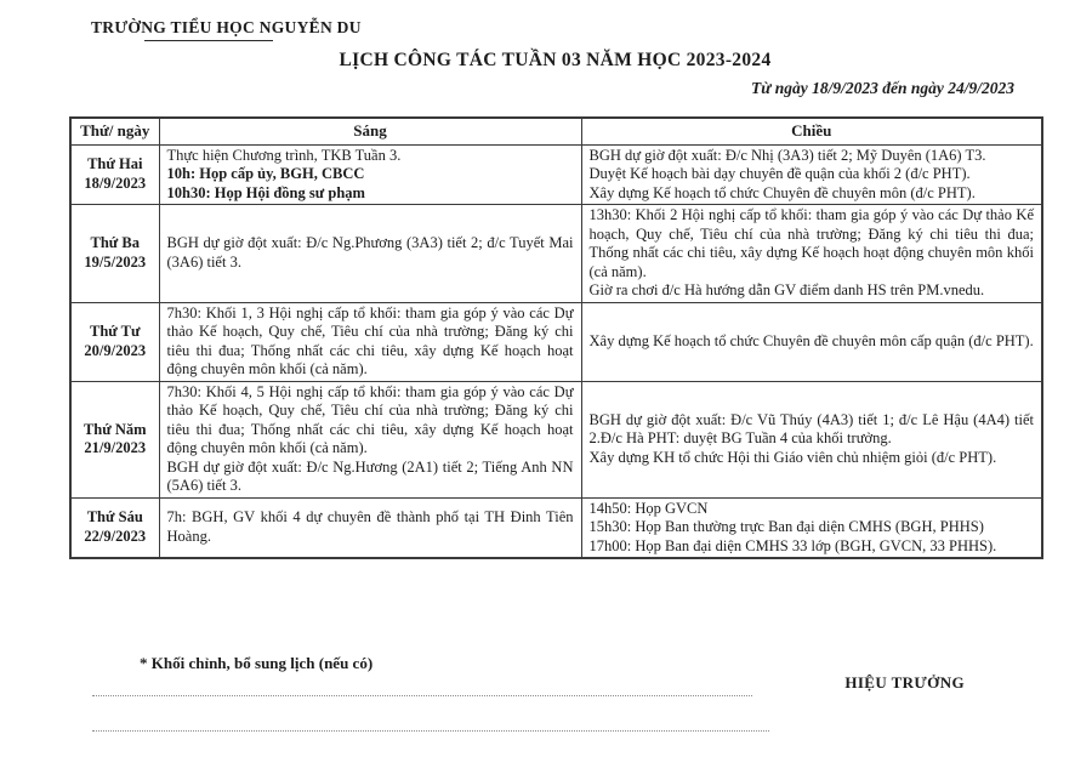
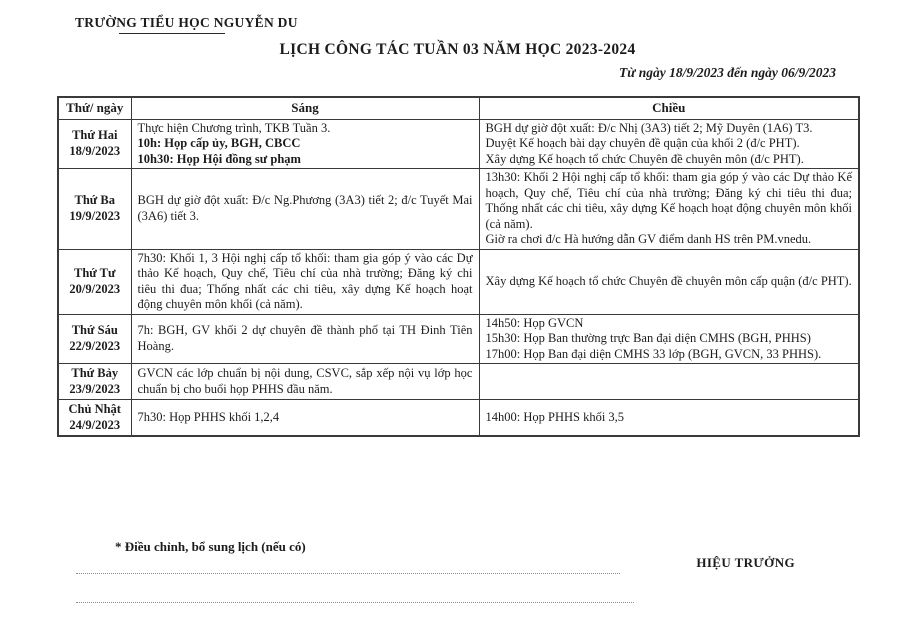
  TRƯỜNG TIỂU HỌC NGUYỄN DU
  LỊCH CÔNG TÁC TUẦN 03 NĂM HỌC 2023-2024
- Từ ngày 18/9/2023 đến ngày 24/9/2023
+ Từ ngày 18/9/2023 đến ngày 06/9/2023
  Thứ/ ngày	Sáng	Chiều
  Thứ Hai18/9/2023	Thực hiện Chương trình, TKB Tuần 3.10h: Họp cấp ủy, BGH, CBCC10h30: Họp Hội đồng sư phạm	BGH dự giờ đột xuất: Đ/c Nhị (3A3) tiết 2; Mỹ Duyên (1A6) T3.Duyệt Kế hoạch bài dạy chuyên đề quận của khối 2 (đ/c PHT).Xây dựng Kế hoạch tổ chức Chuyên đề chuyên môn (đ/c PHT).
- Thứ Ba19/5/2023	BGH dự giờ đột xuất: Đ/c Ng.Phương (3A3) tiết 2; đ/c Tuyết Mai (3A6) tiết 3.	13h30: Khối 2 Hội nghị cấp tổ khối: tham gia góp ý vào các Dự thảo Kế hoạch, Quy chế, Tiêu chí của nhà trường; Đăng ký chi tiêu thi đua; Thống nhất các chi tiêu, xây dựng Kế hoạch hoạt động chuyên môn khối (cả năm).Giờ ra chơi đ/c Hà hướng dẫn GV điểm danh HS trên PM.vnedu.
+ Thứ Ba19/9/2023	BGH dự giờ đột xuất: Đ/c Ng.Phương (3A3) tiết 2; đ/c Tuyết Mai (3A6) tiết 3.	13h30: Khối 2 Hội nghị cấp tổ khối: tham gia góp ý vào các Dự thảo Kế hoạch, Quy chế, Tiêu chí của nhà trường; Đăng ký chi tiêu thi đua; Thống nhất các chi tiêu, xây dựng Kế hoạch hoạt động chuyên môn khối (cả năm).Giờ ra chơi đ/c Hà hướng dẫn GV điểm danh HS trên PM.vnedu.
  Thứ Tư20/9/2023	7h30: Khối 1, 3 Hội nghị cấp tổ khối: tham gia góp ý vào các Dự thảo Kế hoạch, Quy chế, Tiêu chí của nhà trường; Đăng ký chi tiêu thi đua; Thống nhất các chi tiêu, xây dựng Kế hoạch hoạt động chuyên môn khối (cả năm).	Xây dựng Kế hoạch tổ chức Chuyên đề chuyên môn cấp quận (đ/c PHT).
- Thứ Năm21/9/2023	7h30: Khối 4, 5 Hội nghị cấp tổ khối: tham gia góp ý vào các Dự thảo Kế hoạch, Quy chế, Tiêu chí của nhà trường; Đăng ký chi tiêu thi đua; Thống nhất các chi tiêu, xây dựng Kế hoạch hoạt động chuyên môn khối (cả năm).BGH dự giờ đột xuất: Đ/c Ng.Hương (2A1) tiết 2; Tiếng Anh NN (5A6) tiết 3.	BGH dự giờ đột xuất: Đ/c Vũ Thúy (4A3) tiết 1; đ/c Lê Hậu (4A4) tiết 2.Đ/c Hà PHT: duyệt BG Tuần 4 của khối trưởng.Xây dựng KH tổ chức Hội thi Giáo viên chủ nhiệm giỏi (đ/c PHT).
- Thứ Sáu22/9/2023	7h: BGH, GV khối 4 dự chuyên đề thành phố tại TH Đinh Tiên Hoàng.	14h50: Họp GVCN15h30: Họp Ban thường trực Ban đại diện CMHS (BGH, PHHS)17h00: Họp Ban đại diện CMHS 33 lớp (BGH, GVCN, 33 PHHS).
+ Thứ Sáu22/9/2023	7h: BGH, GV khối 2 dự chuyên đề thành phố tại TH Đinh Tiên Hoàng.	14h50: Họp GVCN15h30: Họp Ban thường trực Ban đại diện CMHS (BGH, PHHS)17h00: Họp Ban đại diện CMHS 33 lớp (BGH, GVCN, 33 PHHS).
+ Thứ Bảy23/9/2023	GVCN các lớp chuẩn bị nội dung, CSVC, sắp xếp nội vụ lớp học chuẩn bị cho buổi họp PHHS đầu năm.
+ Chủ Nhật24/9/2023	7h30: Họp PHHS khối 1,2,4	14h00: Họp PHHS khối 3,5
- * Khối chỉnh, bổ sung lịch (nếu có)
+ * Điều chỉnh, bổ sung lịch (nếu có)
  HIỆU TRƯỞNG
